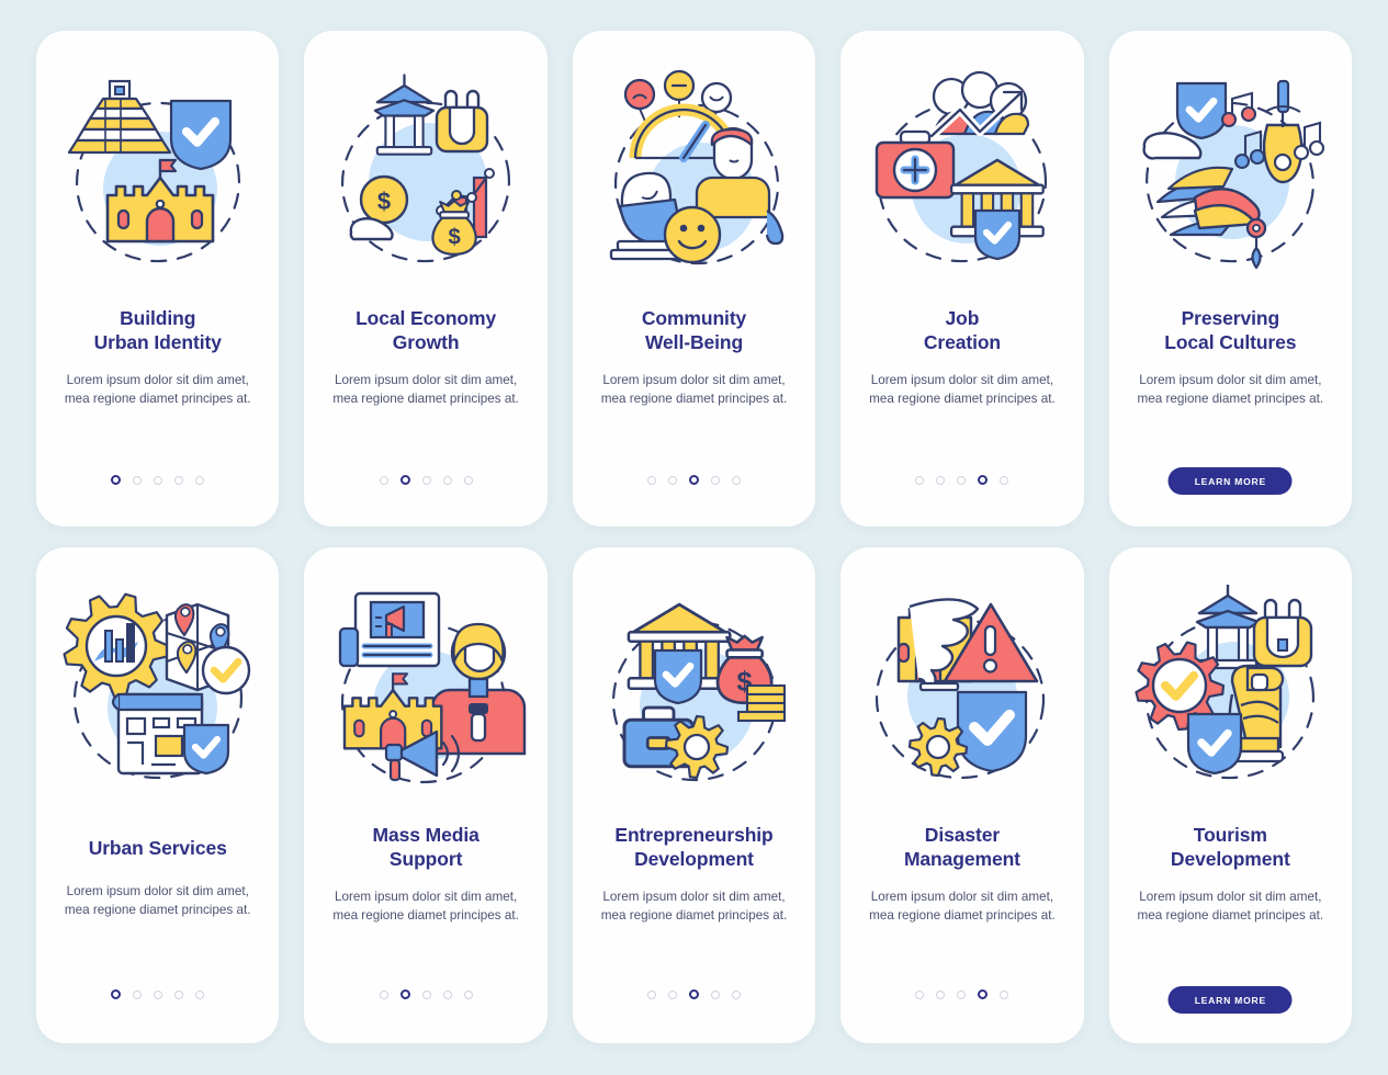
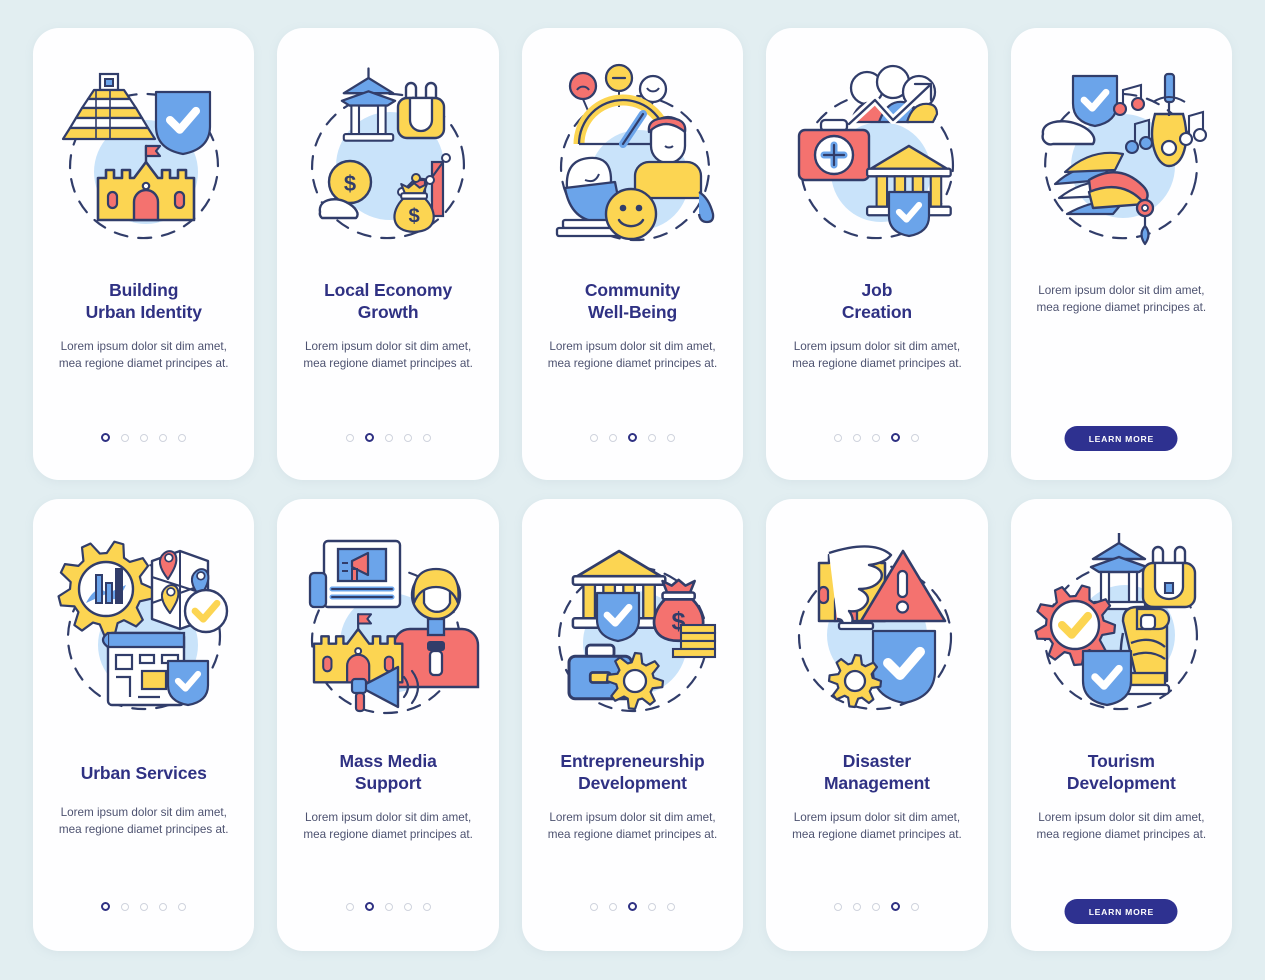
  Building
  Urban Identity
  Lorem ipsum dolor sit dim amet, mea regione diamet principes at.
  $
  $
  Local Economy
  Growth
  Lorem ipsum dolor sit dim amet, mea regione diamet principes at.
  Community
  Well-Being
  Lorem ipsum dolor sit dim amet, mea regione diamet principes at.
  Job
  Creation
  Lorem ipsum dolor sit dim amet, mea regione diamet principes at.
- Preserving
- Local Cultures
  Lorem ipsum dolor sit dim amet, mea regione diamet principes at.
  LEARN MORE
  Urban Services
  Lorem ipsum dolor sit dim amet, mea regione diamet principes at.
  Mass Media
  Support
  Lorem ipsum dolor sit dim amet, mea regione diamet principes at.
  $
  Entrepreneurship
  Development
  Lorem ipsum dolor sit dim amet, mea regione diamet principes at.
  Disaster
  Management
  Lorem ipsum dolor sit dim amet, mea regione diamet principes at.
  Tourism
  Development
  Lorem ipsum dolor sit dim amet, mea regione diamet principes at.
  LEARN MORE
